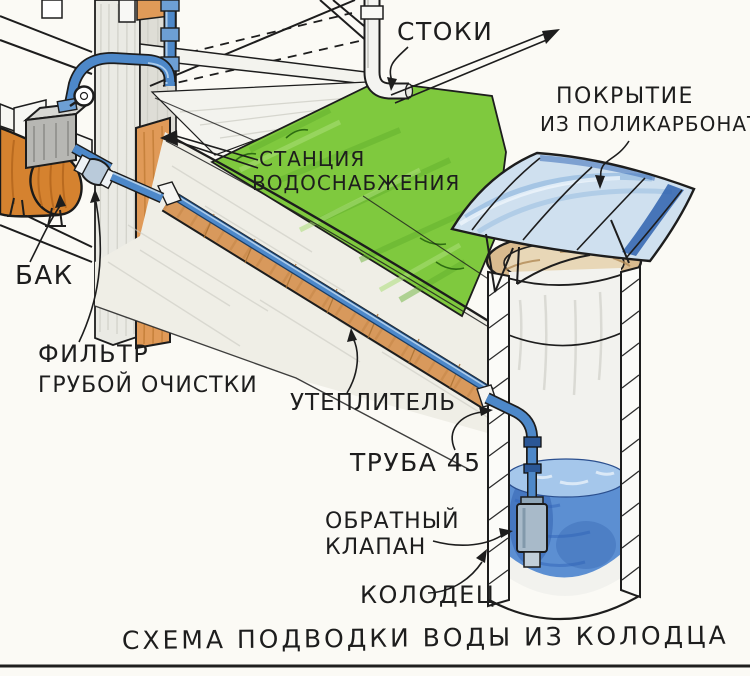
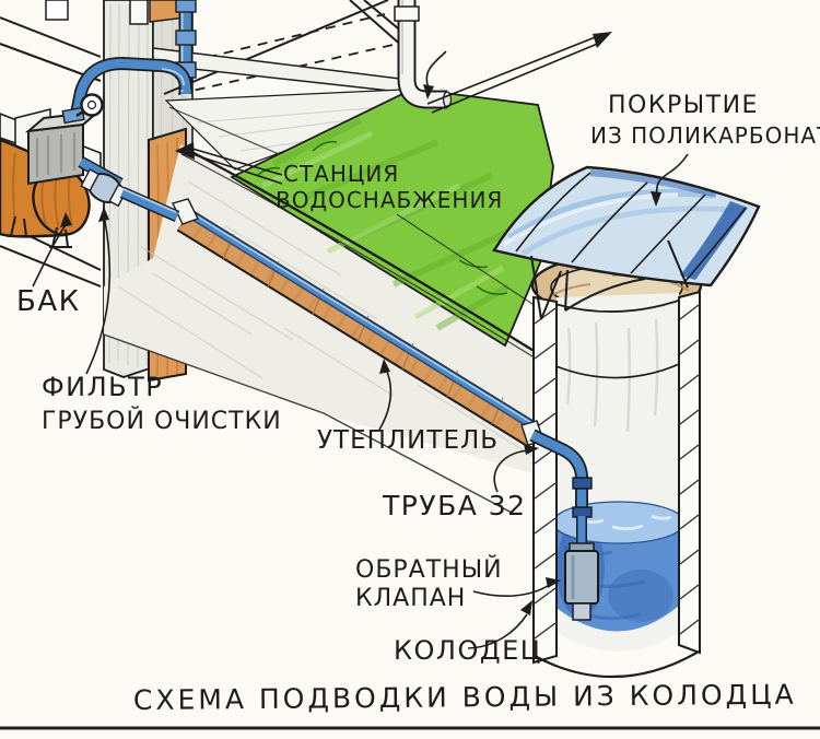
- СТОКИ
  ПОКРЫТИЕ
  ИЗ ПОЛИКАРБОНА
  СТАНЦИЯ
  ВОДОСНАБЖЕНИЯ
  БАК
  ФИЛЬТР
  ГРУБОЙ ОЧИСТКИ
  УТЕПЛИТЕЛЬ
- ТРУБА 45
+ ТРУБА 32
  ОБРАТНЫЙ
  КЛАПАН
  КОЛОДЕЦ
  СХЕМА ПОДВОДКИ ВОДЫ ИЗ КОЛОДЦА
